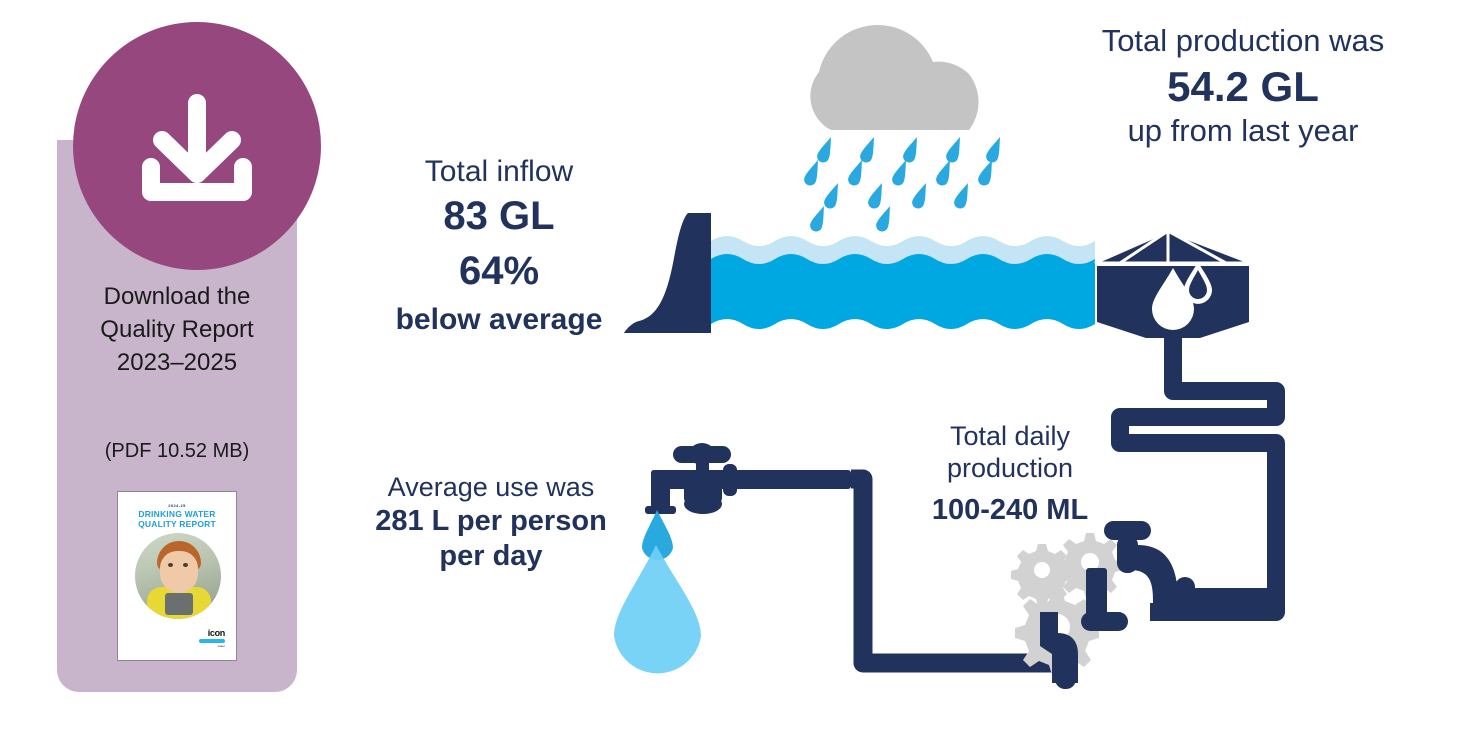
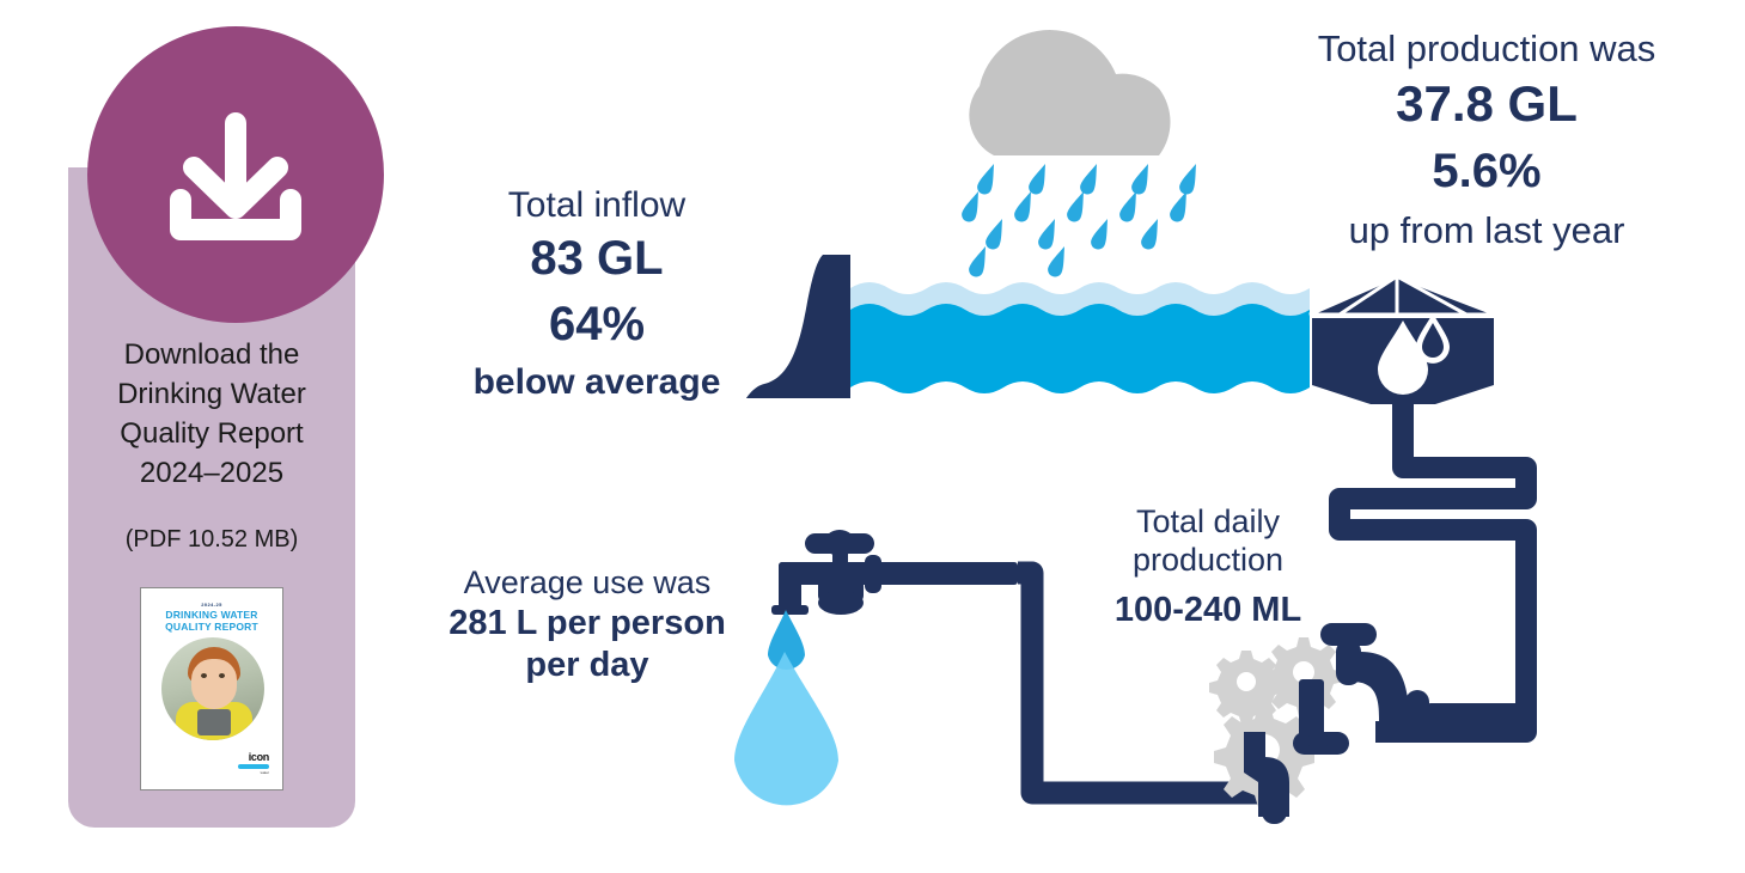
  Download the
+ Drinking Water
  Quality Report
- 2023–2025
+ 2024–2025
  (PDF 10.52 MB)
  DRINKING WATER
  QUALITY REPORT
  icon
  Total inflow
  83 GL
  64%
  below average
  Total production was
- 54.2 GL
+ 37.8 GL
+ 5.6%
  up from last year
  Average use was
  281 L per person
  per day
  Total daily
  production
  100-240 ML
